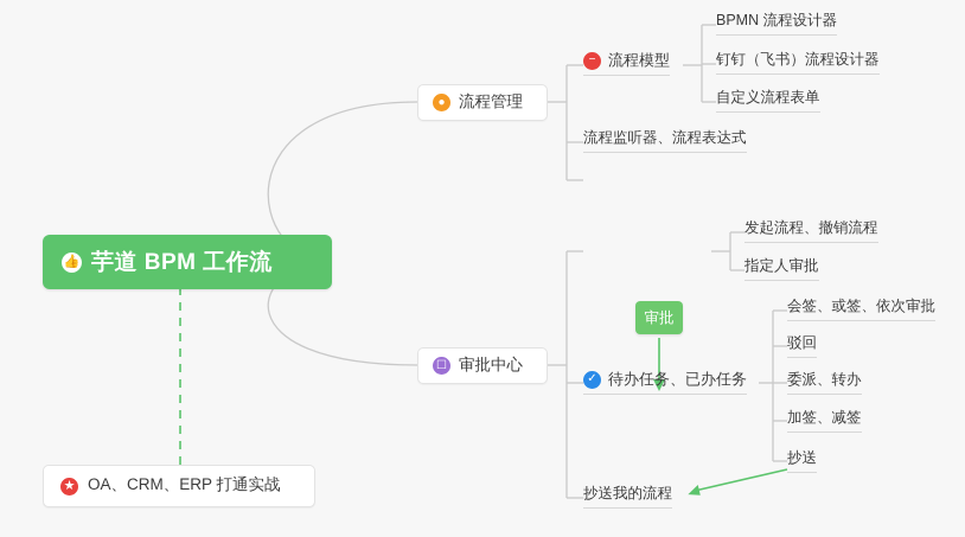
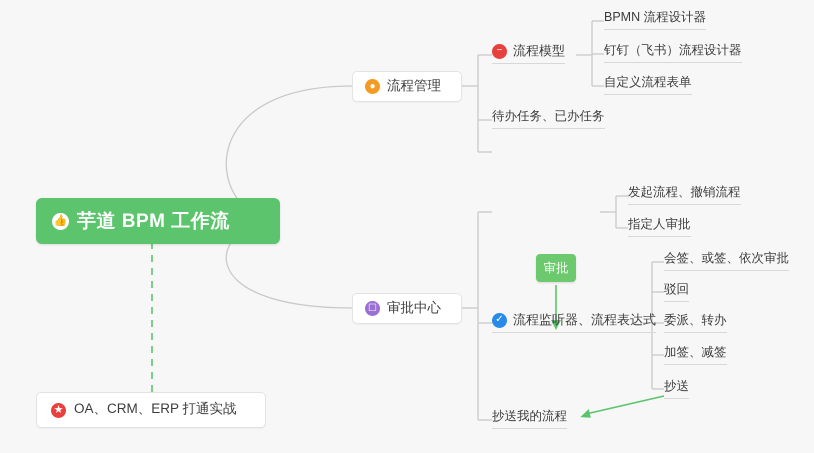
  👍
  芋道 BPM 工作流
  ●
  流程管理
  −
  流程模型
- 流程监听器、流程表达式
+ 待办任务、已办任务
  BPMN 流程设计器
  钉钉（飞书）流程设计器
  自定义流程表单
  ☐
  审批中心
  ✓
- 待办任务、已办任务
+ 流程监听器、流程表达式
  抄送我的流程
  发起流程、撤销流程
  指定人审批
  会签、或签、依次审批
  驳回
  委派、转办
  加签、减签
  抄送
  审批
  ★
  OA、CRM、ERP 打通实战
